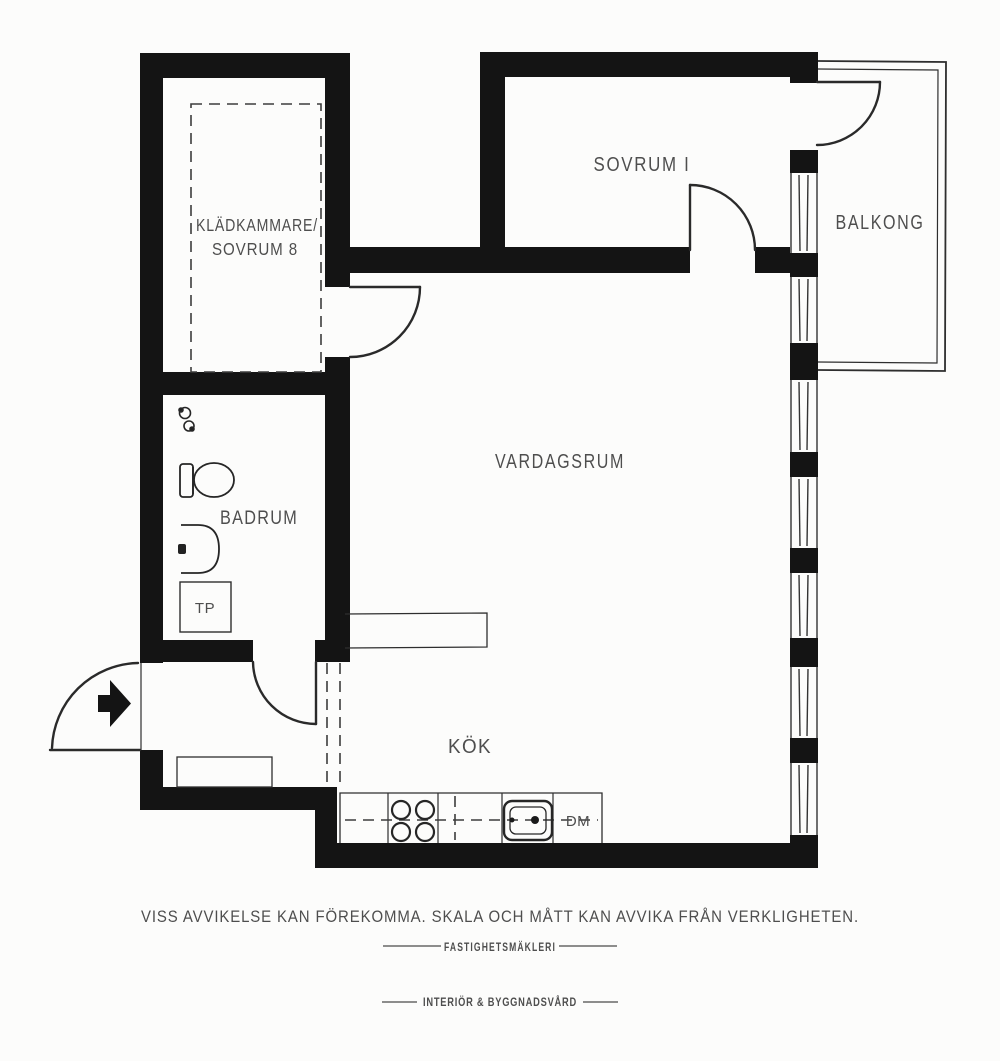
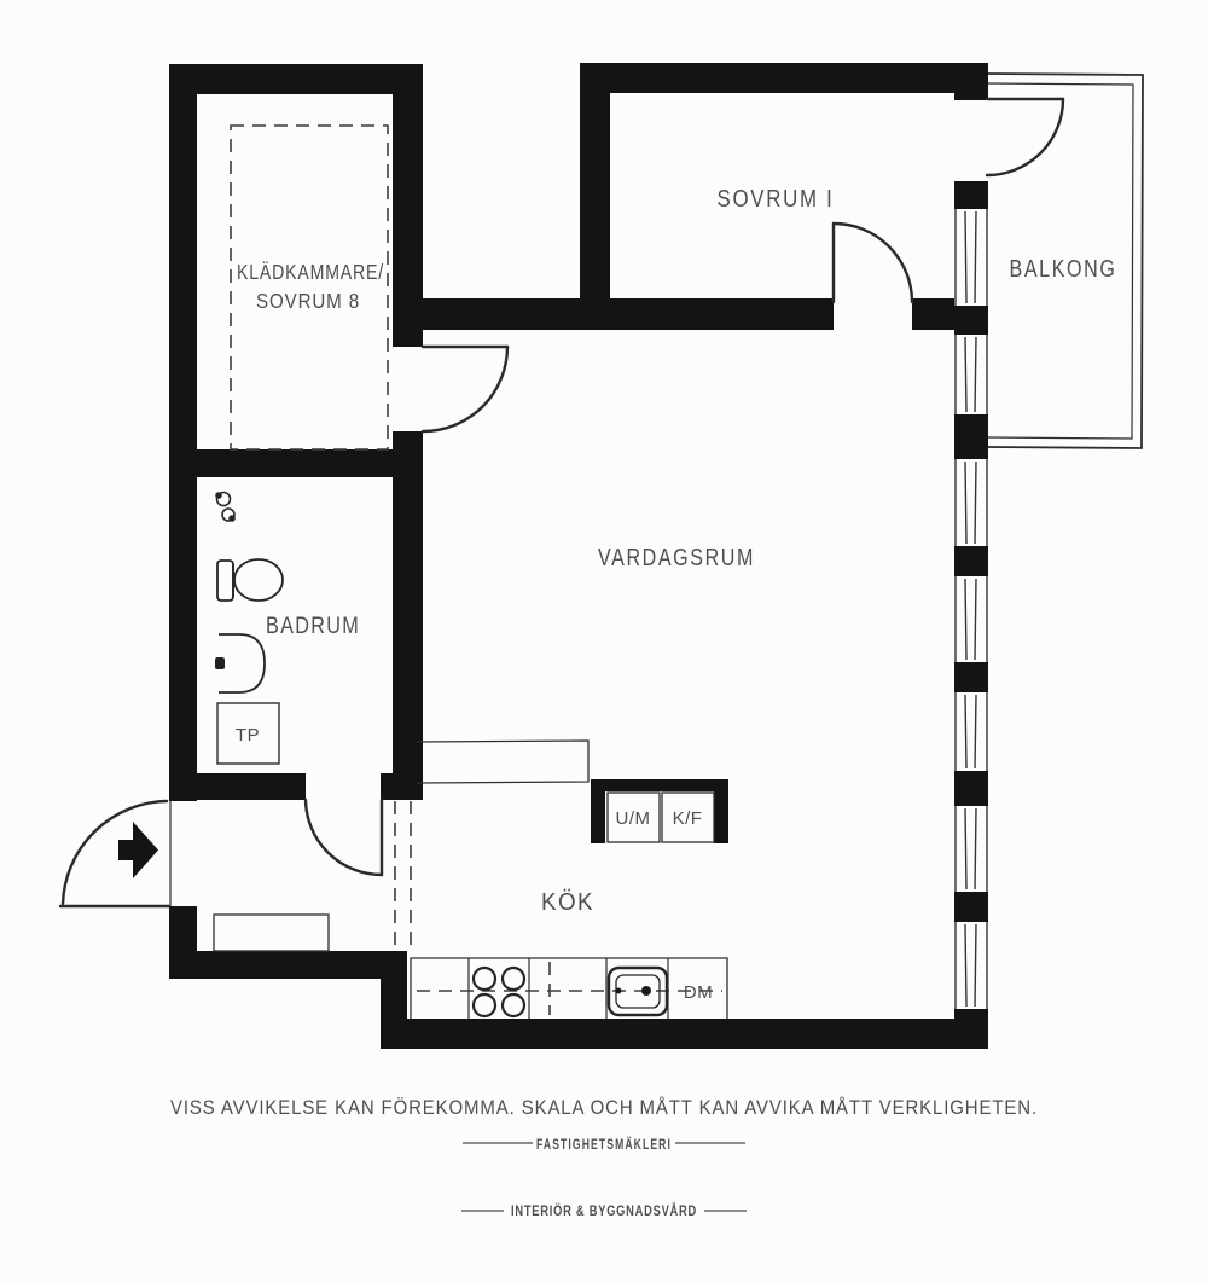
+ U/M
+ K/F
  DM
  TP
  KLÄDKAMMARE/
  SOVRUM 8
  SOVRUM I
  BALKONG
  VARDAGSRUM
  BADRUM
  KÖK
- VISS AVVIKELSE KAN FÖREKOMMA. SKALA OCH MÅTT KAN AVVIKA FRÅN VERKLIGHETEN.
+ VISS AVVIKELSE KAN FÖREKOMMA. SKALA OCH MÅTT KAN AVVIKA MÅTT VERKLIGHETEN.
  FASTIGHETSMÄKLERI
  INTERIÖR & BYGGNADSVÅRD
